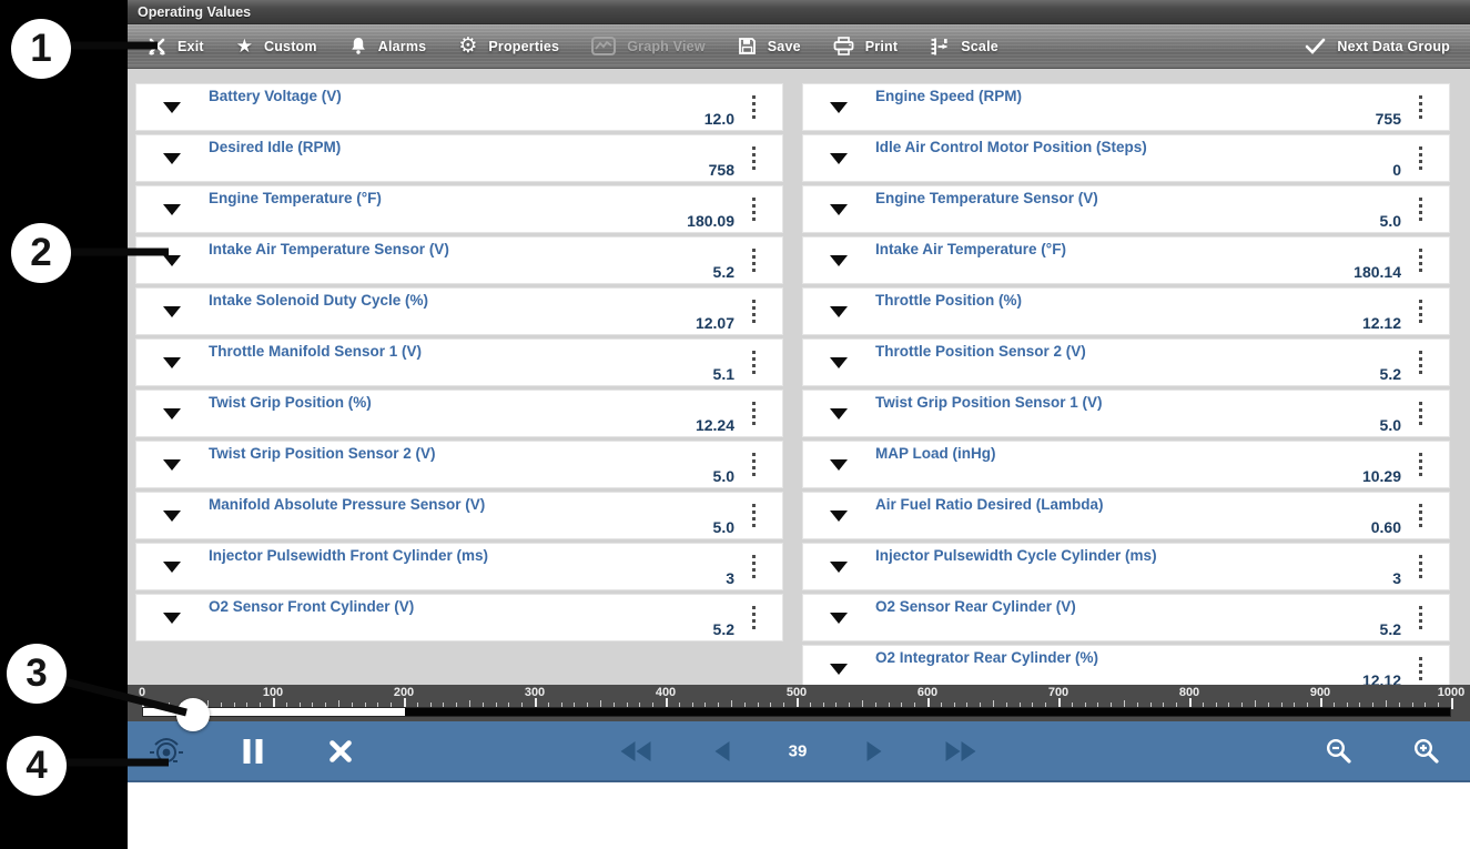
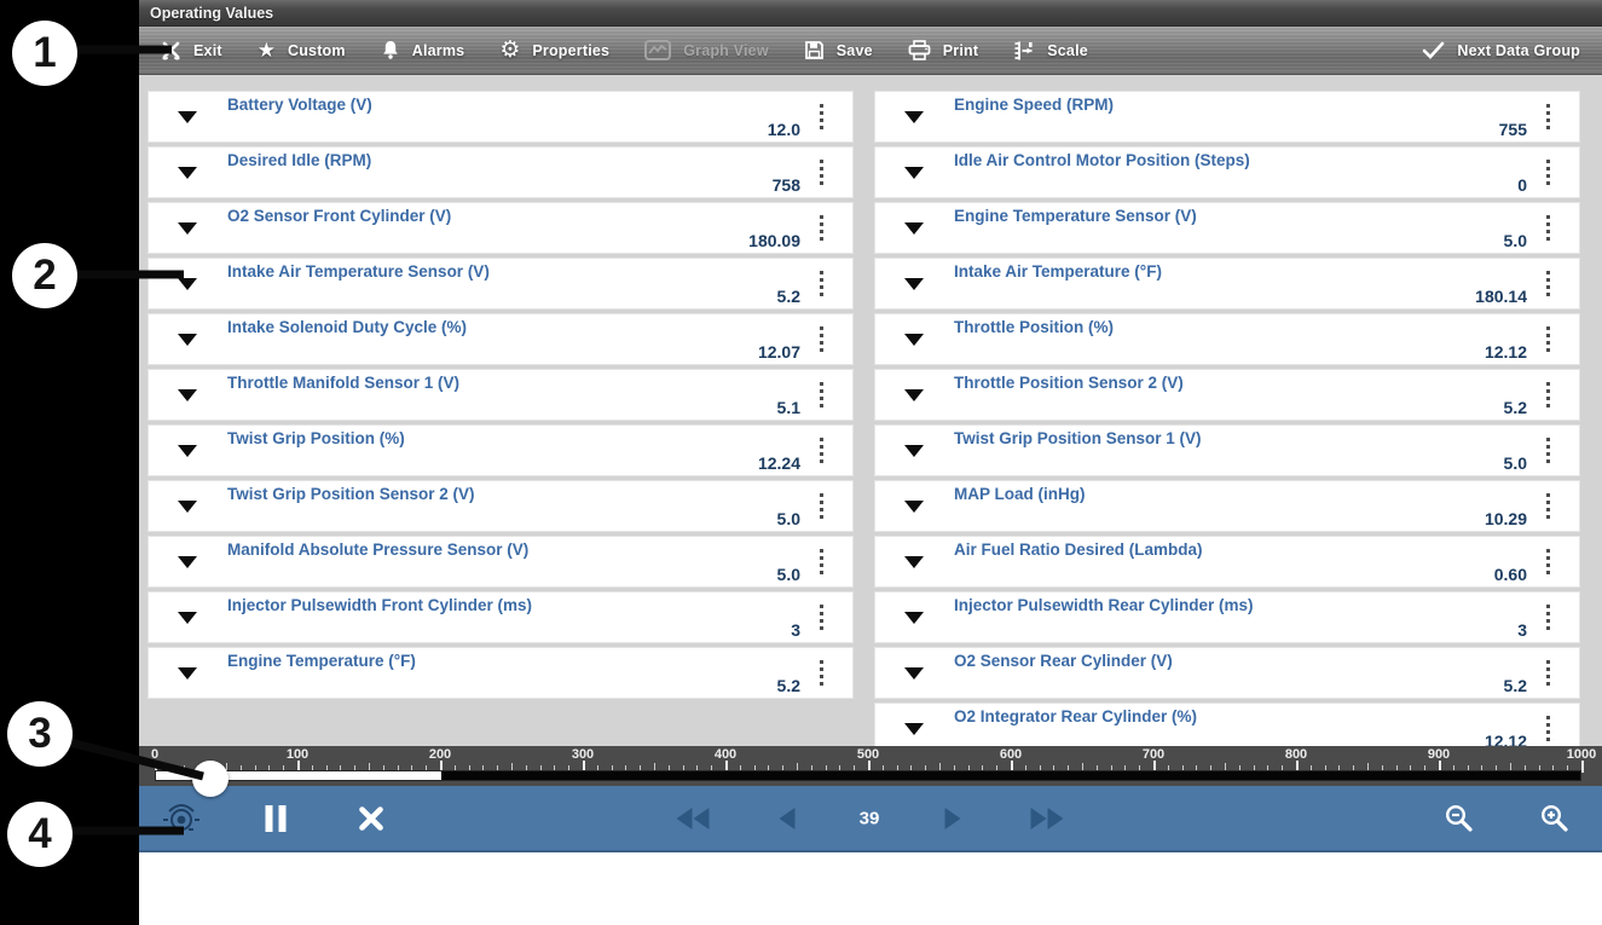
  Operating Values
  Exit
  ★
  Custom
  Alarms
  ⚙
  Properties
  Graph View
  Save
  Print
  Scale
  Next Data Group
  Battery Voltage (V)
  12.0
  Desired Idle (RPM)
  758
- Engine Temperature (°F)
+ O2 Sensor Front Cylinder (V)
  180.09
  Intake Air Temperature Sensor (V)
  5.2
  Intake Solenoid Duty Cycle (%)
  12.07
  Throttle Manifold Sensor 1 (V)
  5.1
  Twist Grip Position (%)
  12.24
  Twist Grip Position Sensor 2 (V)
  5.0
  Manifold Absolute Pressure Sensor (V)
  5.0
  Injector Pulsewidth Front Cylinder (ms)
  3
- O2 Sensor Front Cylinder (V)
+ Engine Temperature (°F)
  5.2
  Engine Speed (RPM)
  755
  Idle Air Control Motor Position (Steps)
  0
  Engine Temperature Sensor (V)
  5.0
  Intake Air Temperature (°F)
  180.14
  Throttle Position (%)
  12.12
  Throttle Position Sensor 2 (V)
  5.2
  Twist Grip Position Sensor 1 (V)
  5.0
  MAP Load (inHg)
  10.29
  Air Fuel Ratio Desired (Lambda)
  0.60
- Injector Pulsewidth Cycle Cylinder (ms)
+ Injector Pulsewidth Rear Cylinder (ms)
  3
  O2 Sensor Rear Cylinder (V)
  5.2
  O2 Integrator Rear Cylinder (%)
  12.12
  0
  100
  200
  300
  400
  500
  600
  700
  800
  900
  1000
  39
  1
  2
  3
  4
